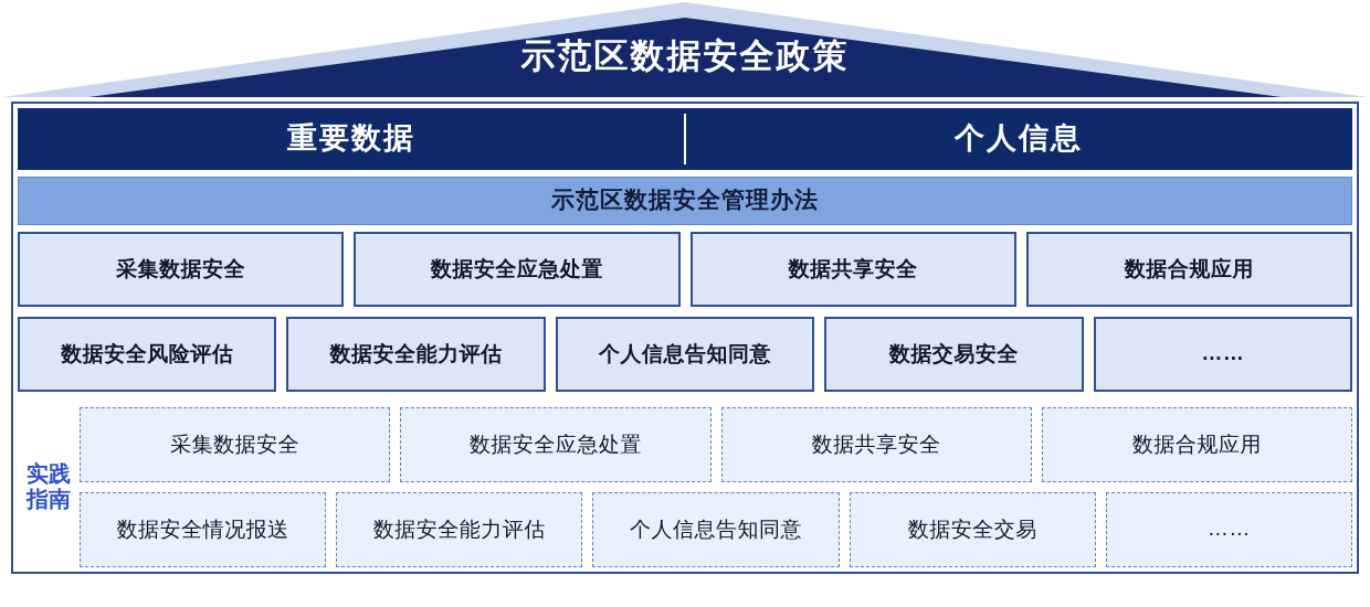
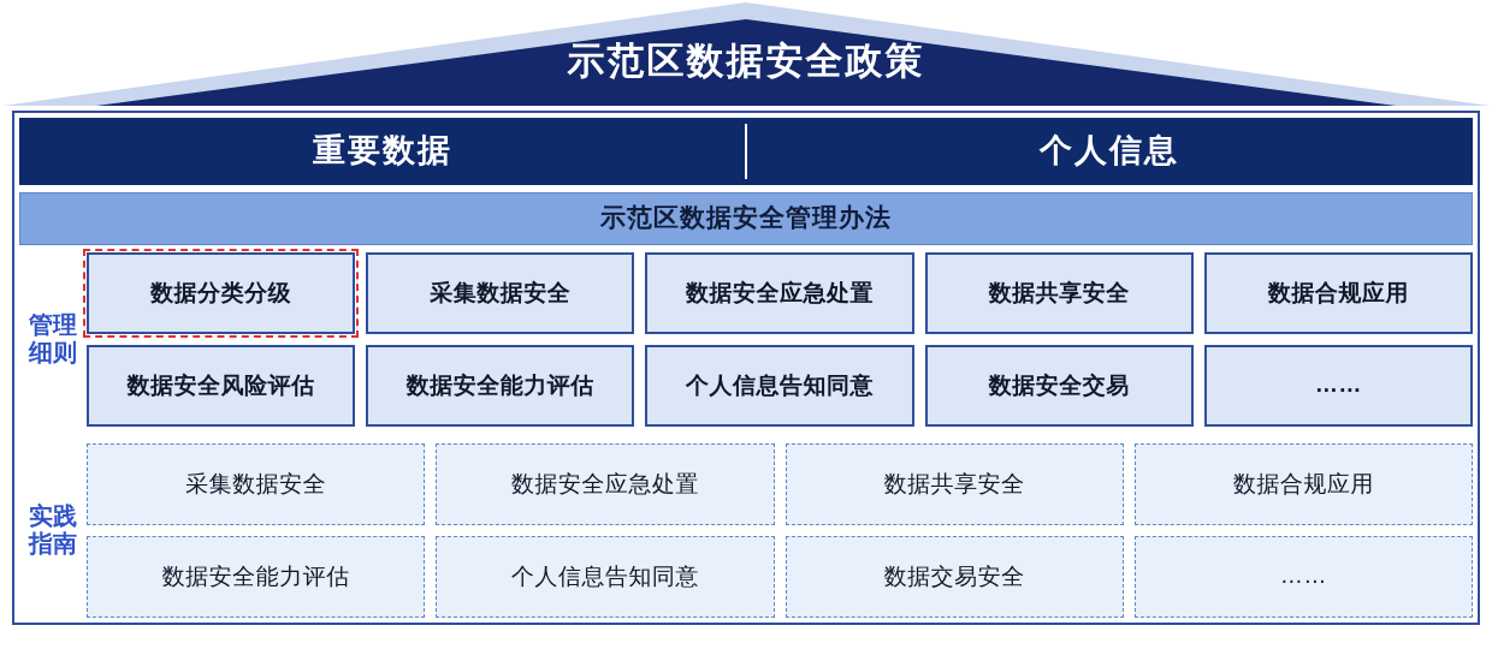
  示范区数据安全政策
  重要数据
  个人信息
  示范区数据安全管理办法
+ 管理
+ 细则
+ 数据分类分级
  采集数据安全
  数据安全应急处置
  数据共享安全
  数据合规应用
  数据安全风险评估
  数据安全能力评估
  个人信息告知同意
- 数据交易安全
+ 数据安全交易
  ……
  实践
  指南
  采集数据安全
  数据安全应急处置
  数据共享安全
  数据合规应用
- 数据安全情况报送
  数据安全能力评估
  个人信息告知同意
- 数据安全交易
+ 数据交易安全
  ……
